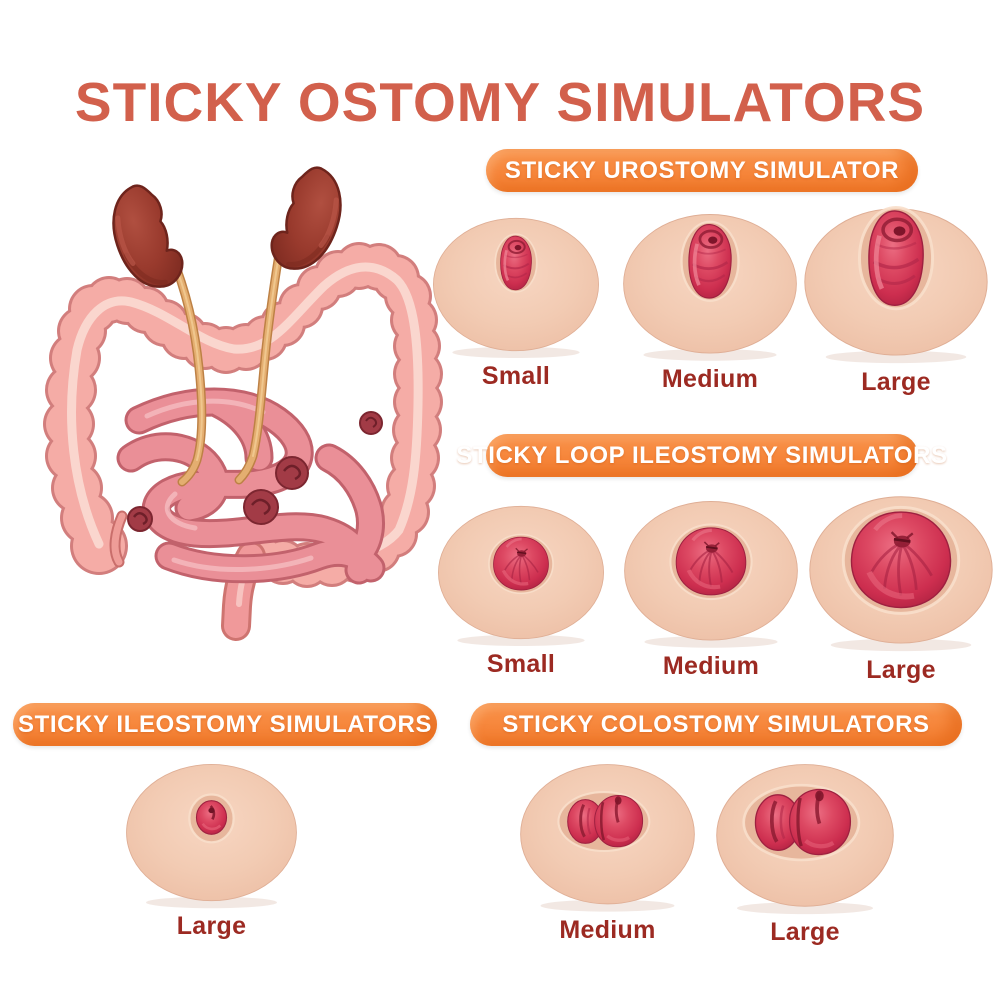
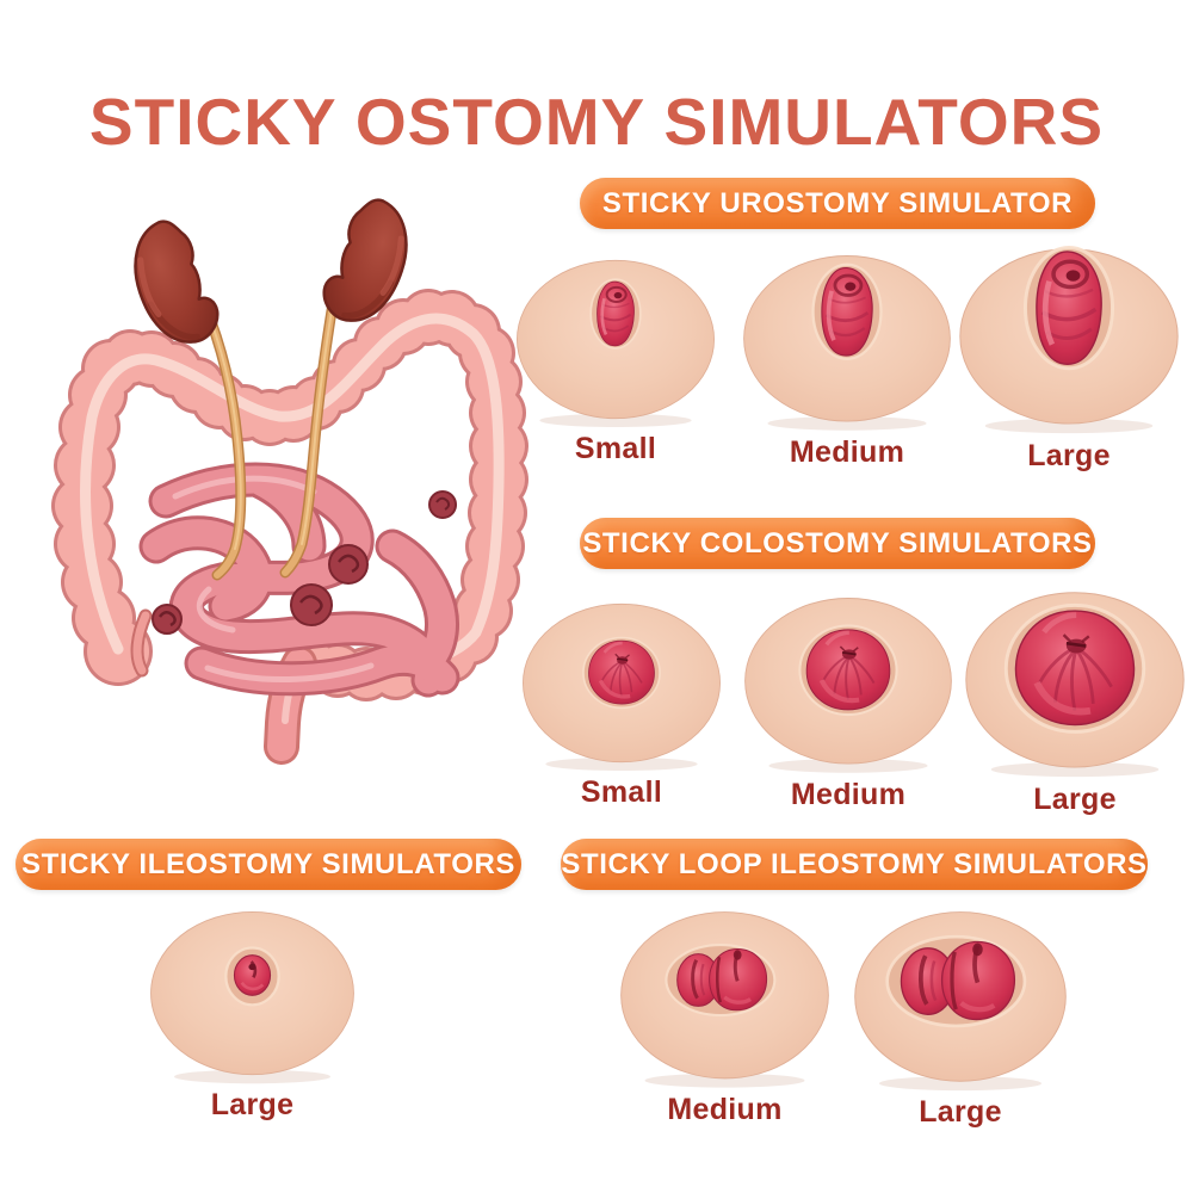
  STICKY OSTOMY SIMULATORS
  STICKY UROSTOMY SIMULATOR
- STICKY LOOP ILEOSTOMY SIMULATORS
+ STICKY COLOSTOMY SIMULATORS
  STICKY ILEOSTOMY SIMULATORS
- STICKY COLOSTOMY SIMULATORS
+ STICKY LOOP ILEOSTOMY SIMULATORS
  Small
  Medium
  Large
  Small
  Medium
  Large
  Large
  Medium
  Large
